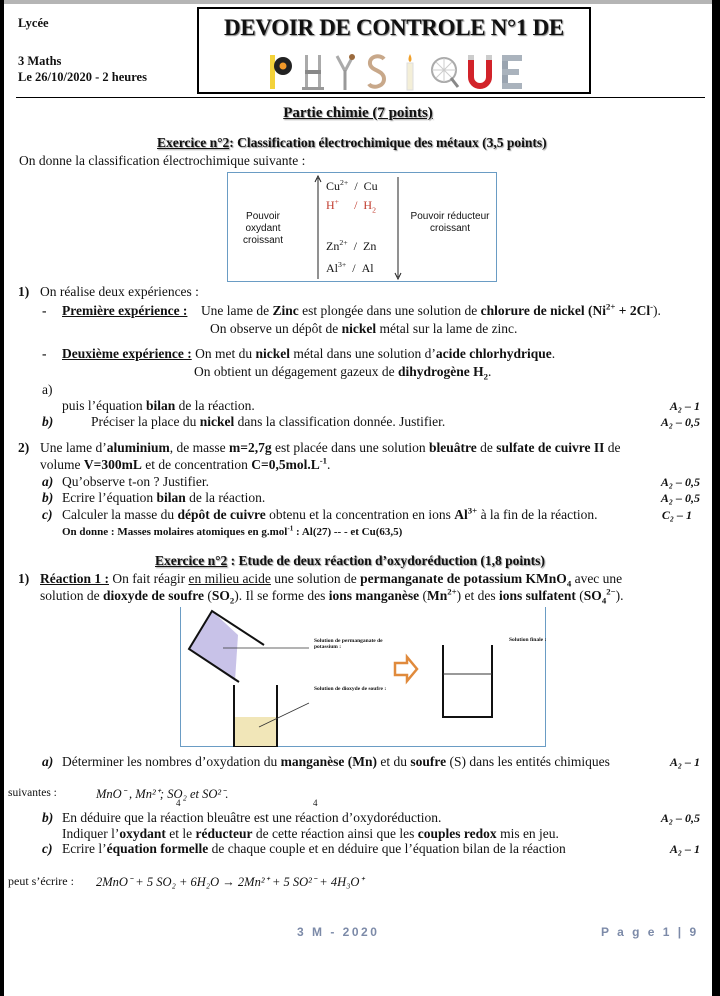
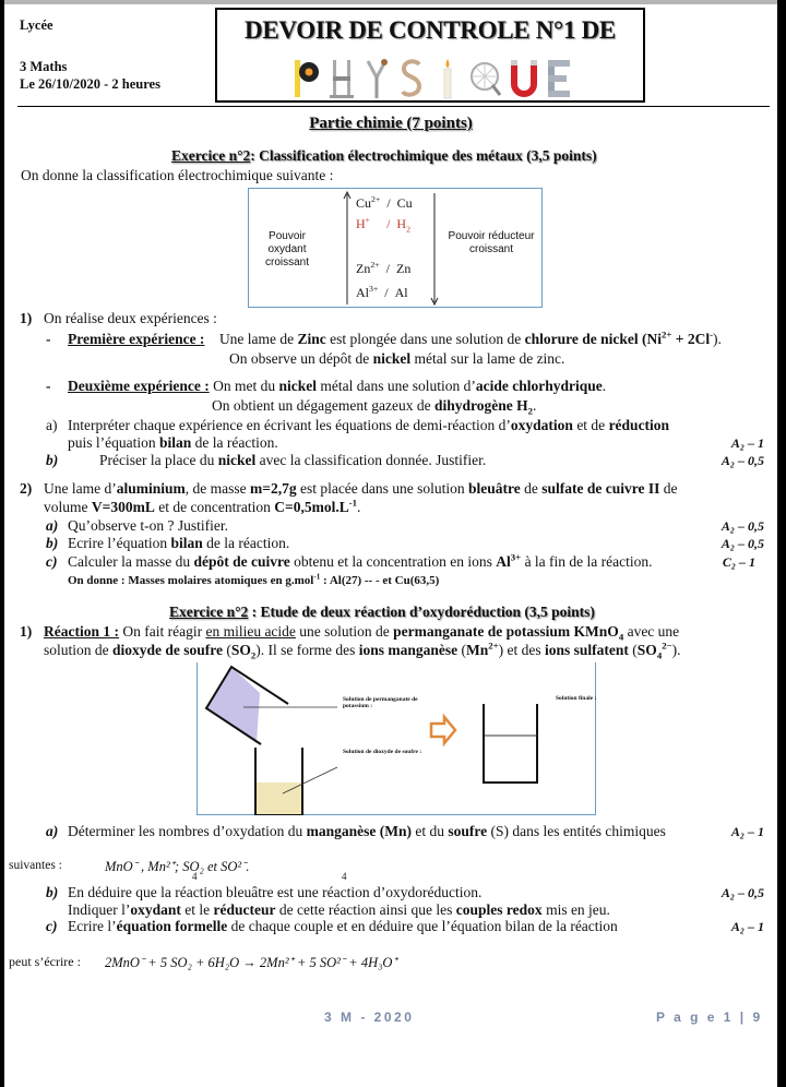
  Lycée
  3 Maths
  Le 26/10/2020 - 2 heures
  DEVOIR DE CONTROLE N°1 DE
  Partie chimie (7 points)
  Exercice n°2: Classification électrochimique des métaux (3,5 points)
  On donne la classification électrochimique suivante :
  Pouvoir oxydant
  croissant
  Cu2+ / Cu
  H+ / H2
  Zn2+ / Zn
  Al3+ / Al
  Pouvoir réducteur
  croissant
  1)
  On réalise deux expériences :
  -
  Première expérience : Une lame de Zinc est plongée dans une solution de chlorure de nickel (Ni2+ + 2Cl-).
  On observe un dépôt de nickel métal sur la lame de zinc.
  -
  Deuxième expérience : On met du nickel métal dans une solution d’acide chlorhydrique.
  On obtient un dégagement gazeux de dihydrogène H2.
  a)
+ Interpréter chaque expérience en écrivant les équations de demi-réaction d’oxydation et de réduction
  puis l’équation bilan de la réaction.
  A₂ – 1
  b)
- Préciser la place du nickel dans la classification donnée. Justifier.
+ Préciser la place du nickel avec la classification donnée. Justifier.
  A₂ – 0,5
  2)
  Une lame d’aluminium, de masse m=2,7g est placée dans une solution bleuâtre de sulfate de cuivre II de
  volume V=300mL et de concentration C=0,5mol.L-1.
  a)
  Qu’observe t-on ? Justifier.
  A₂ – 0,5
  b)
  Ecrire l’équation bilan de la réaction.
  A₂ – 0,5
  c)
  Calculer la masse du dépôt de cuivre obtenu et la concentration en ions Al3+ à la fin de la réaction.
  C₂ – 1
  On donne : Masses molaires atomiques en g.mol-1 : Al(27) -- - et Cu(63,5)
- Exercice n°2 : Etude de deux réaction d’oxydoréduction (1,8 points)
+ Exercice n°2 : Etude de deux réaction d’oxydoréduction (3,5 points)
  1)
  Réaction 1 : On fait réagir en milieu acide une solution de permanganate de potassium KMnO4 avec une
  solution de dioxyde de soufre (SO2). Il se forme des ions manganèse (Mn2+) et des ions sulfatent (SO42−).
  a)
  Déterminer les nombres d’oxydation du manganèse (Mn) et du soufre (S) dans les entités chimiques
  A₂ – 1
  suivantes :
  MnO⁻ , Mn²⁺; SO₂ et SO²⁻.
  4
  4
  b)
  En déduire que la réaction bleuâtre est une réaction d’oxydoréduction.
  A₂ – 0,5
  Indiquer l’oxydant et le réducteur de cette réaction ainsi que les couples redox mis en jeu.
  c)
  Ecrire l’équation formelle de chaque couple et en déduire que l’équation bilan de la réaction
  A₂ – 1
  peut s’écrire :
  2MnO⁻ + 5 SO₂ + 6H₂O → 2Mn²⁺ + 5 SO²⁻ + 4H₃O⁺
  3 M - 2020
  P a g e 1 | 9
